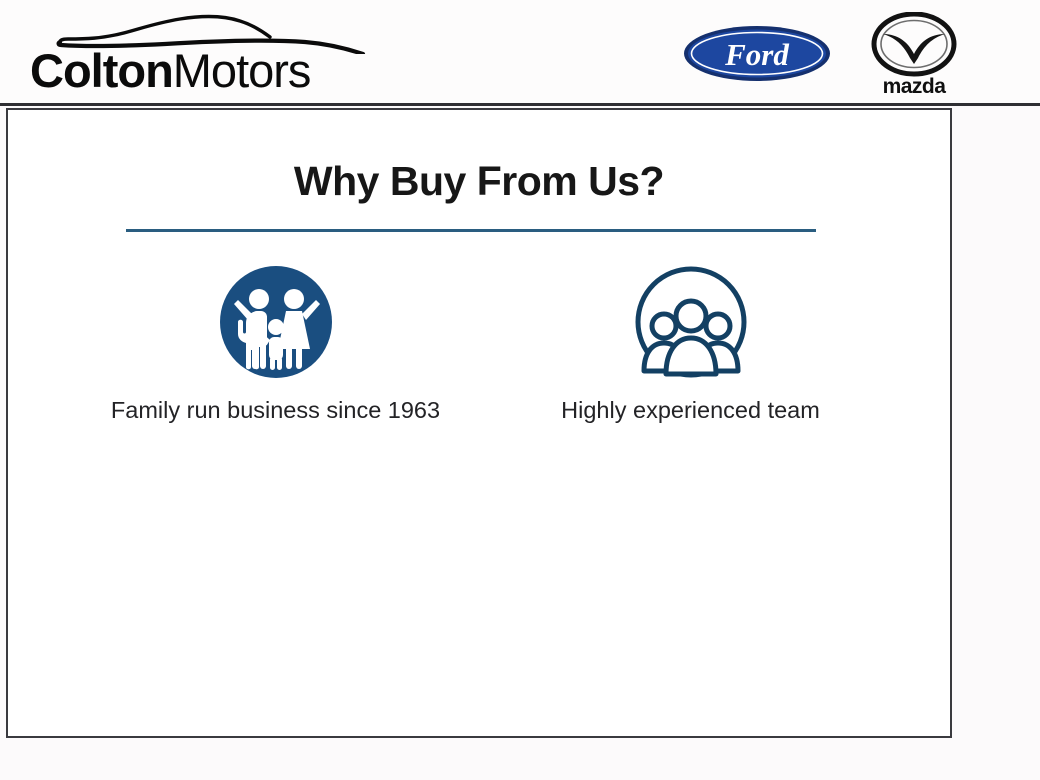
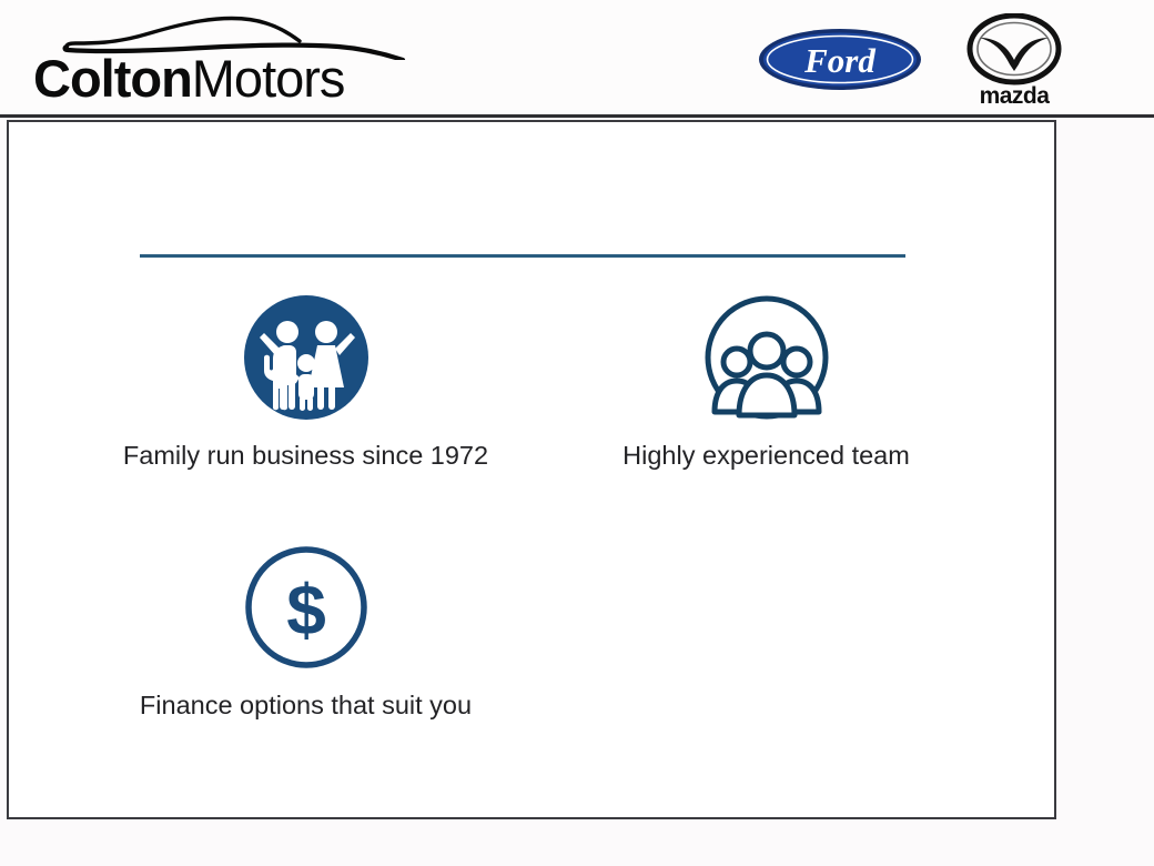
  ColtonMotors
  Ford
  mazda
- Why Buy From Us?
- Family run business since 1963
+ Family run business since 1972
  Highly experienced team
+ $
+ Finance options that suit you
